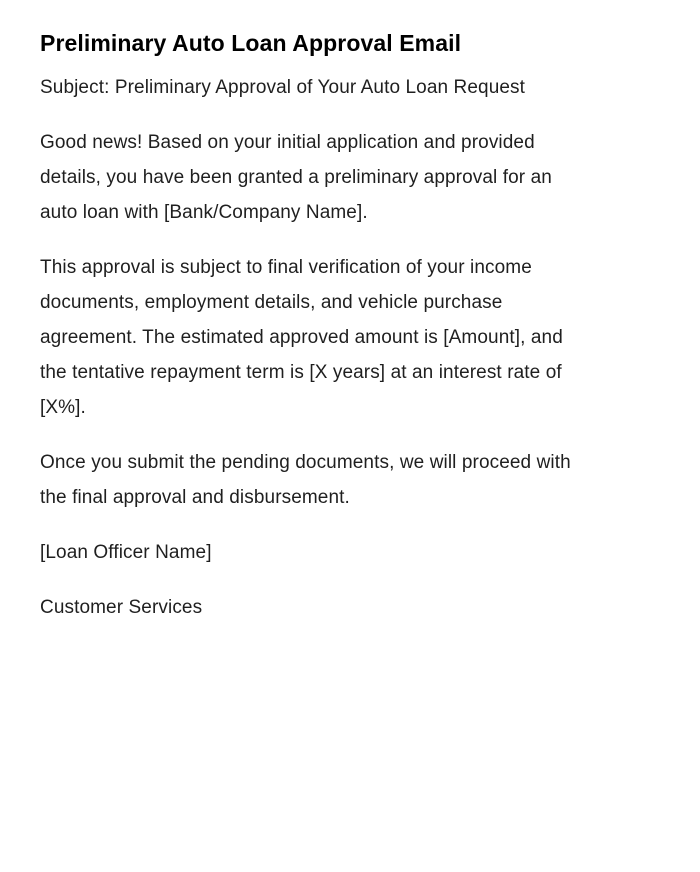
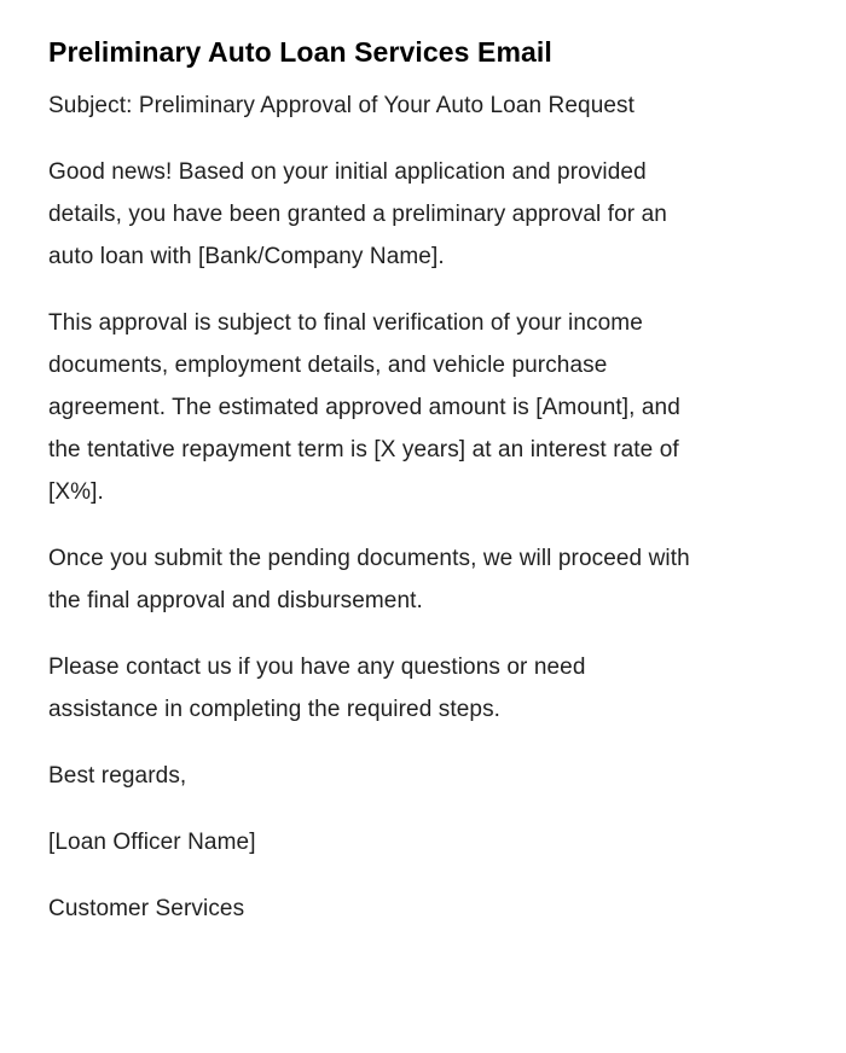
- Preliminary Auto Loan Approval Email
+ Preliminary Auto Loan Services Email
  Subject: Preliminary Approval of Your Auto Loan Request
  Good news! Based on your initial application and provided
  details, you have been granted a preliminary approval for an
  auto loan with [Bank/Company Name].
  This approval is subject to final verification of your income
  documents, employment details, and vehicle purchase
  agreement. The estimated approved amount is [Amount], and
  the tentative repayment term is [X years] at an interest rate of
  [X%].
  Once you submit the pending documents, we will proceed with
  the final approval and disbursement.
+ Please contact us if you have any questions or need
+ assistance in completing the required steps.
+ Best regards,
  [Loan Officer Name]
  Customer Services
